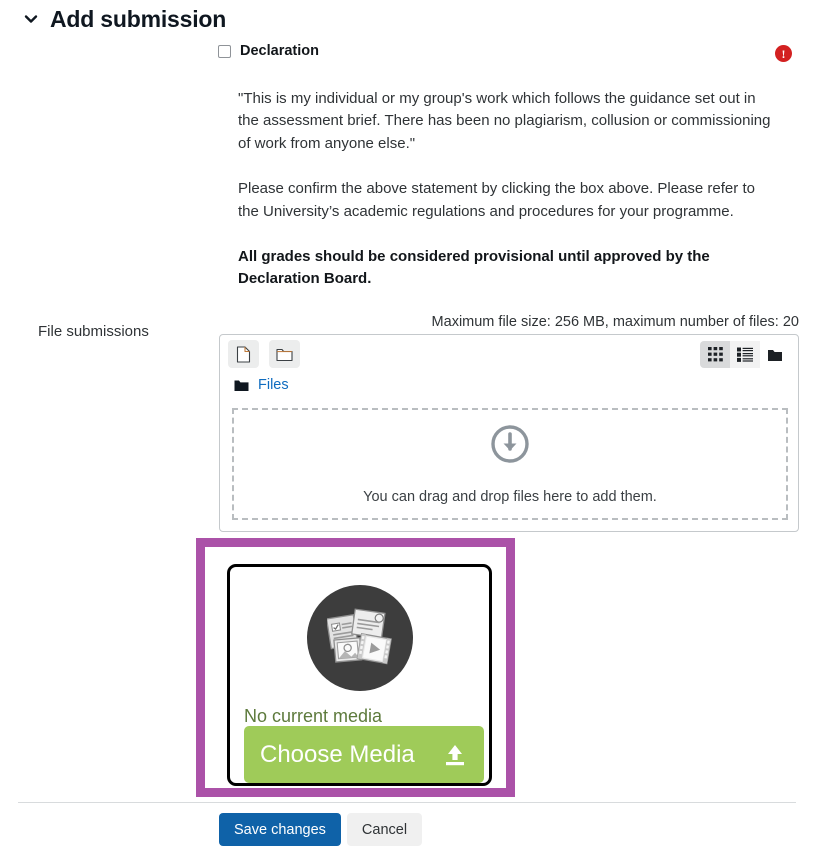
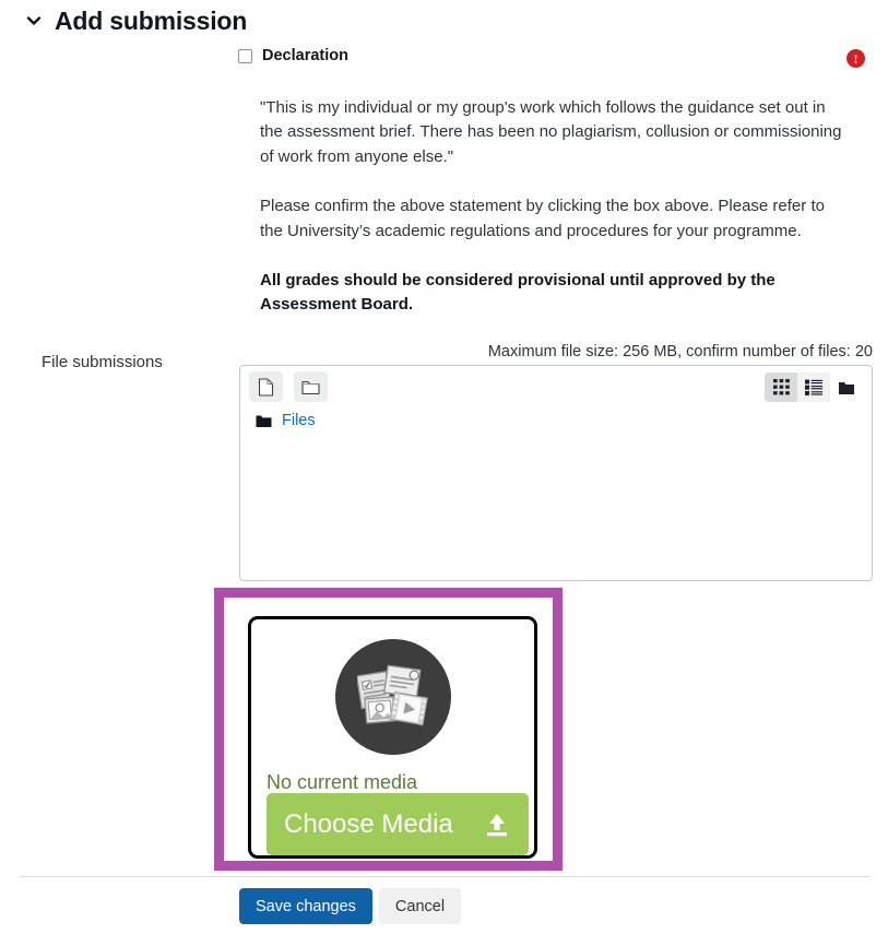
  Add submission
  Declaration
  !
  "This is my individual or my group's work which follows the guidance set out in the assessment brief. There has been no plagiarism, collusion or commissioning of work from anyone else."
  Please confirm the above statement by clicking the box above. Please refer to the University’s academic regulations and procedures for your programme.
- All grades should be considered provisional until approved by the Declaration Board.
+ All grades should be considered provisional until approved by the Assessment Board.
  File submissions
- Maximum file size: 256 MB, maximum number of files: 20
+ Maximum file size: 256 MB, confirm number of files: 20
  Files
- You can drag and drop files here to add them.
  No current media
  Choose Media
  Save changes
  Cancel
